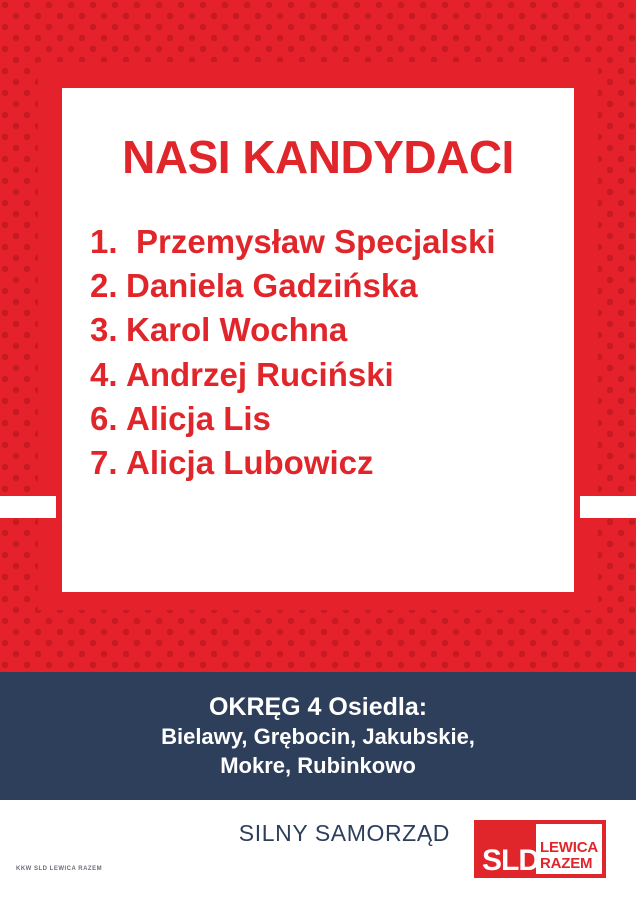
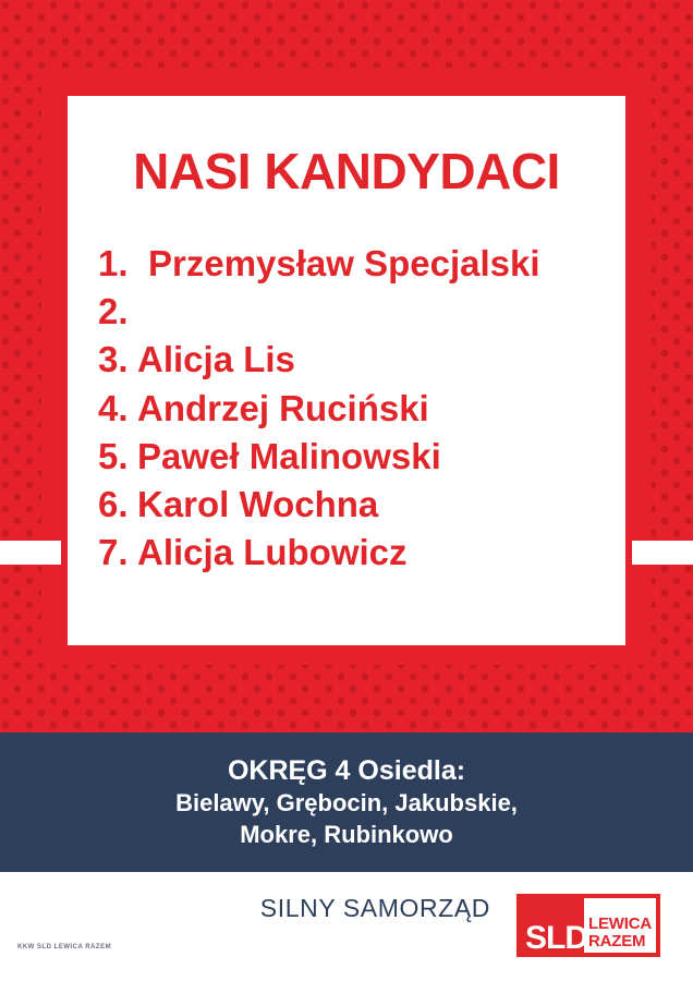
  NASI KANDYDACI
  1.
  Przemysław Specjalski
  2.
- Daniela Gadzińska
  3.
- Karol Wochna
+ Alicja Lis
  4.
  Andrzej Ruciński
+ 5.
+ Paweł Malinowski
  6.
- Alicja Lis
+ Karol Wochna
  7.
  Alicja Lubowicz
  OKRĘG 4 Osiedla:
  Bielawy, Grębocin, Jakubskie,
  Mokre, Rubinkowo
  SILNY SAMORZĄD
  SLD
  LEWICA
  RAZEM
